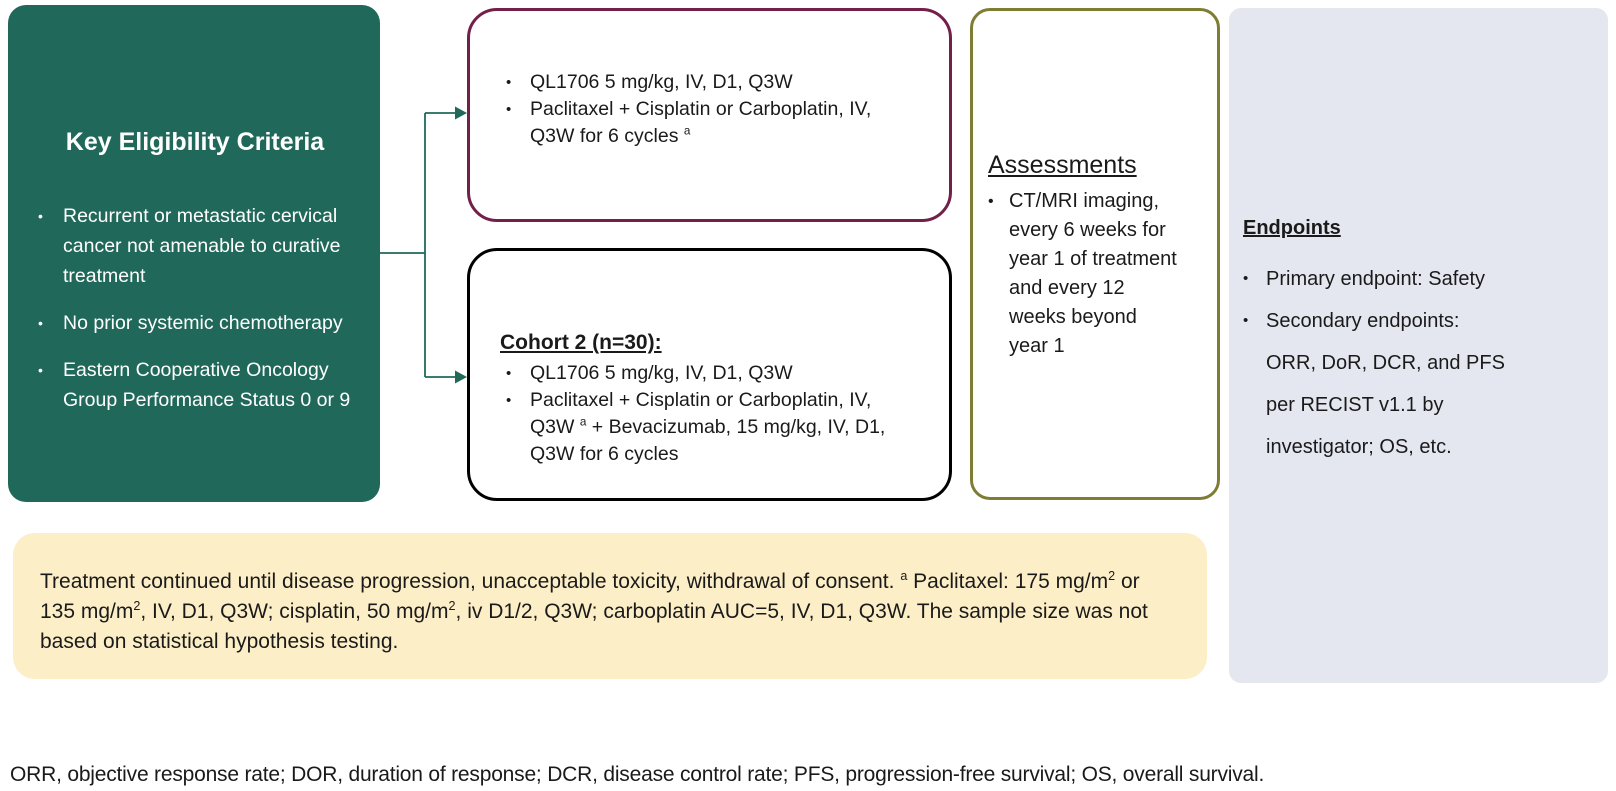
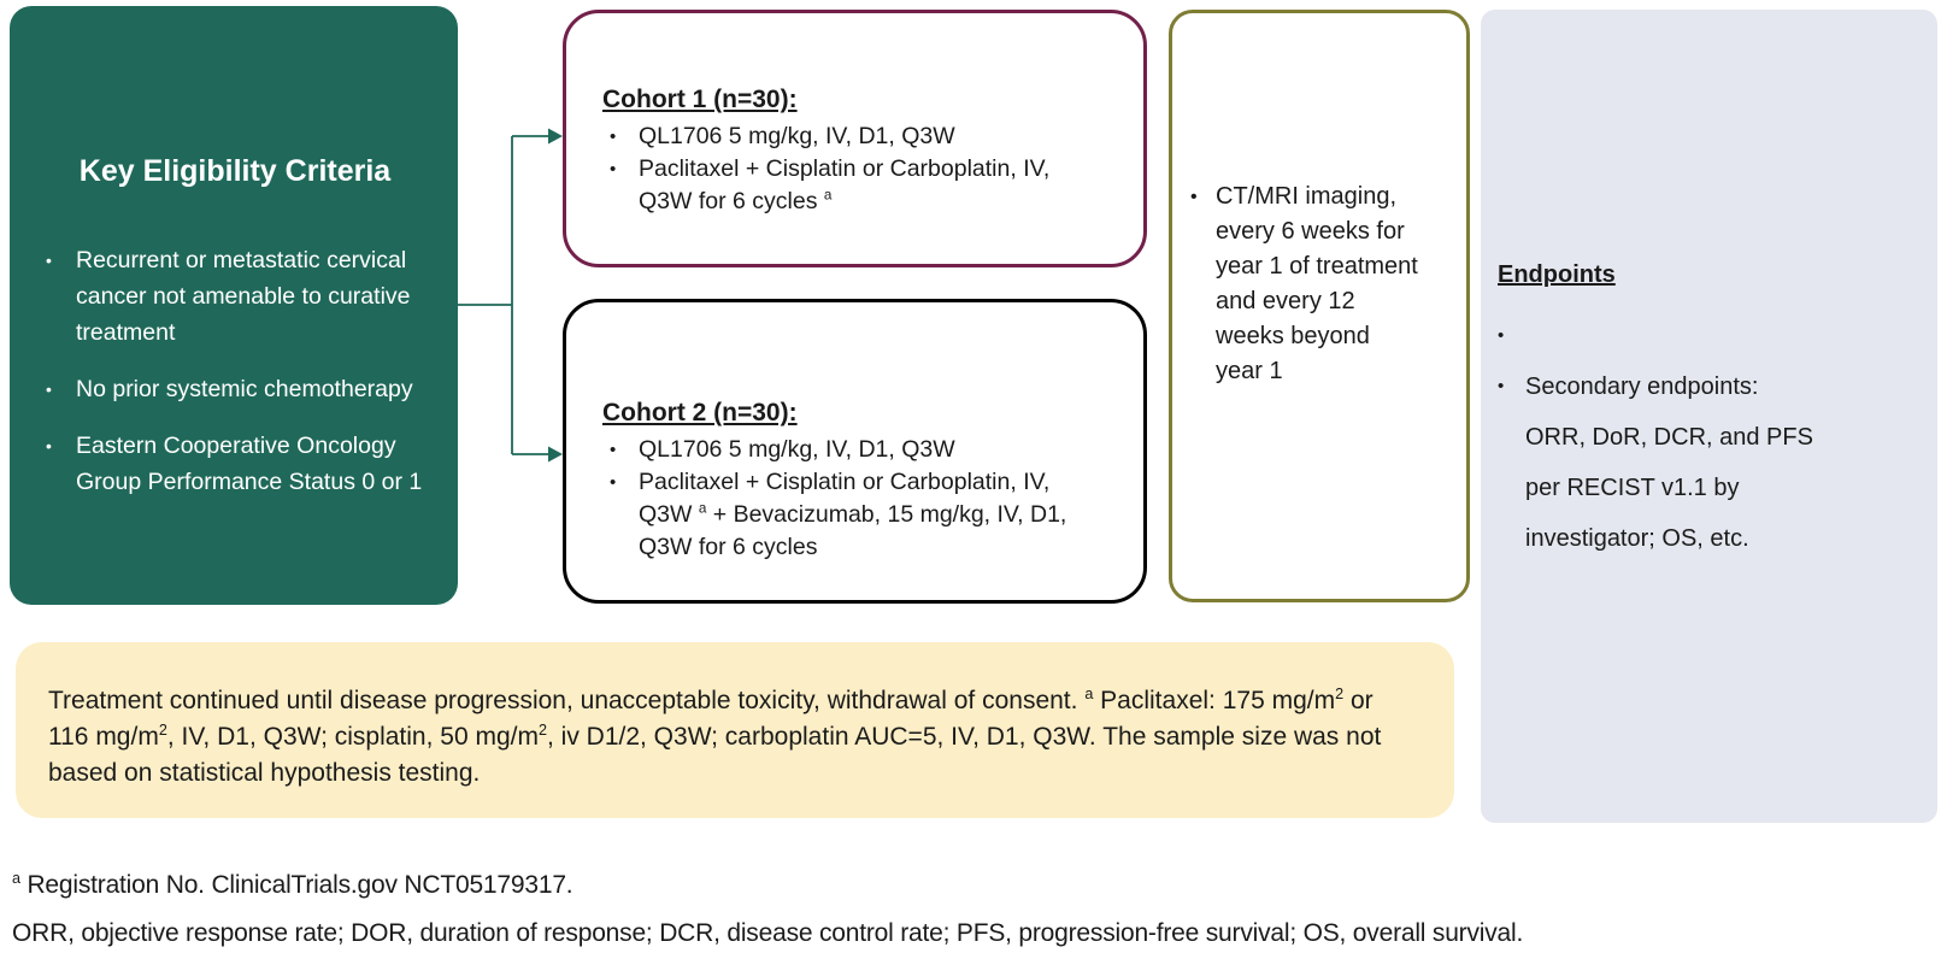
  Key Eligibility Criteria
  •
  Recurrent or metastatic cervical
  cancer not amenable to curative
  treatment
  •
  No prior systemic chemotherapy
  •
  Eastern Cooperative Oncology
- Group Performance Status 0 or 9
+ Group Performance Status 0 or 1
+ Cohort 1 (n=30):
  •
  QL1706 5 mg/kg, IV, D1, Q3W
  •
  Paclitaxel + Cisplatin or Carboplatin, IV,
  Q3W for 6 cycles a
  Cohort 2 (n=30):
  •
  QL1706 5 mg/kg, IV, D1, Q3W
  •
  Paclitaxel + Cisplatin or Carboplatin, IV,
  Q3W a + Bevacizumab, 15 mg/kg, IV, D1,
  Q3W for 6 cycles
- Assessments
  •
  CT/MRI imaging,
  every 6 weeks for
  year 1 of treatment
  and every 12
  weeks beyond
  year 1
  Endpoints
  •
- Primary endpoint: Safety
  •
  Secondary endpoints:
  ORR, DoR, DCR, and PFS
  per RECIST v1.1 by
  investigator; OS, etc.
- Treatment continued until disease progression, unacceptable toxicity, withdrawal of consent. a Paclitaxel: 175 mg/m2 or 135 mg/m2, IV, D1, Q3W; cisplatin, 50 mg/m2, iv D1/2, Q3W; carboplatin AUC=5, IV, D1, Q3W. The sample size was not based on statistical hypothesis testing.
+ Treatment continued until disease progression, unacceptable toxicity, withdrawal of consent. a Paclitaxel: 175 mg/m2 or 116 mg/m2, IV, D1, Q3W; cisplatin, 50 mg/m2, iv D1/2, Q3W; carboplatin AUC=5, IV, D1, Q3W. The sample size was not based on statistical hypothesis testing.
+ a Registration No. ClinicalTrials.gov NCT05179317.
  ORR, objective response rate; DOR, duration of response; DCR, disease control rate; PFS, progression-free survival; OS, overall survival.
